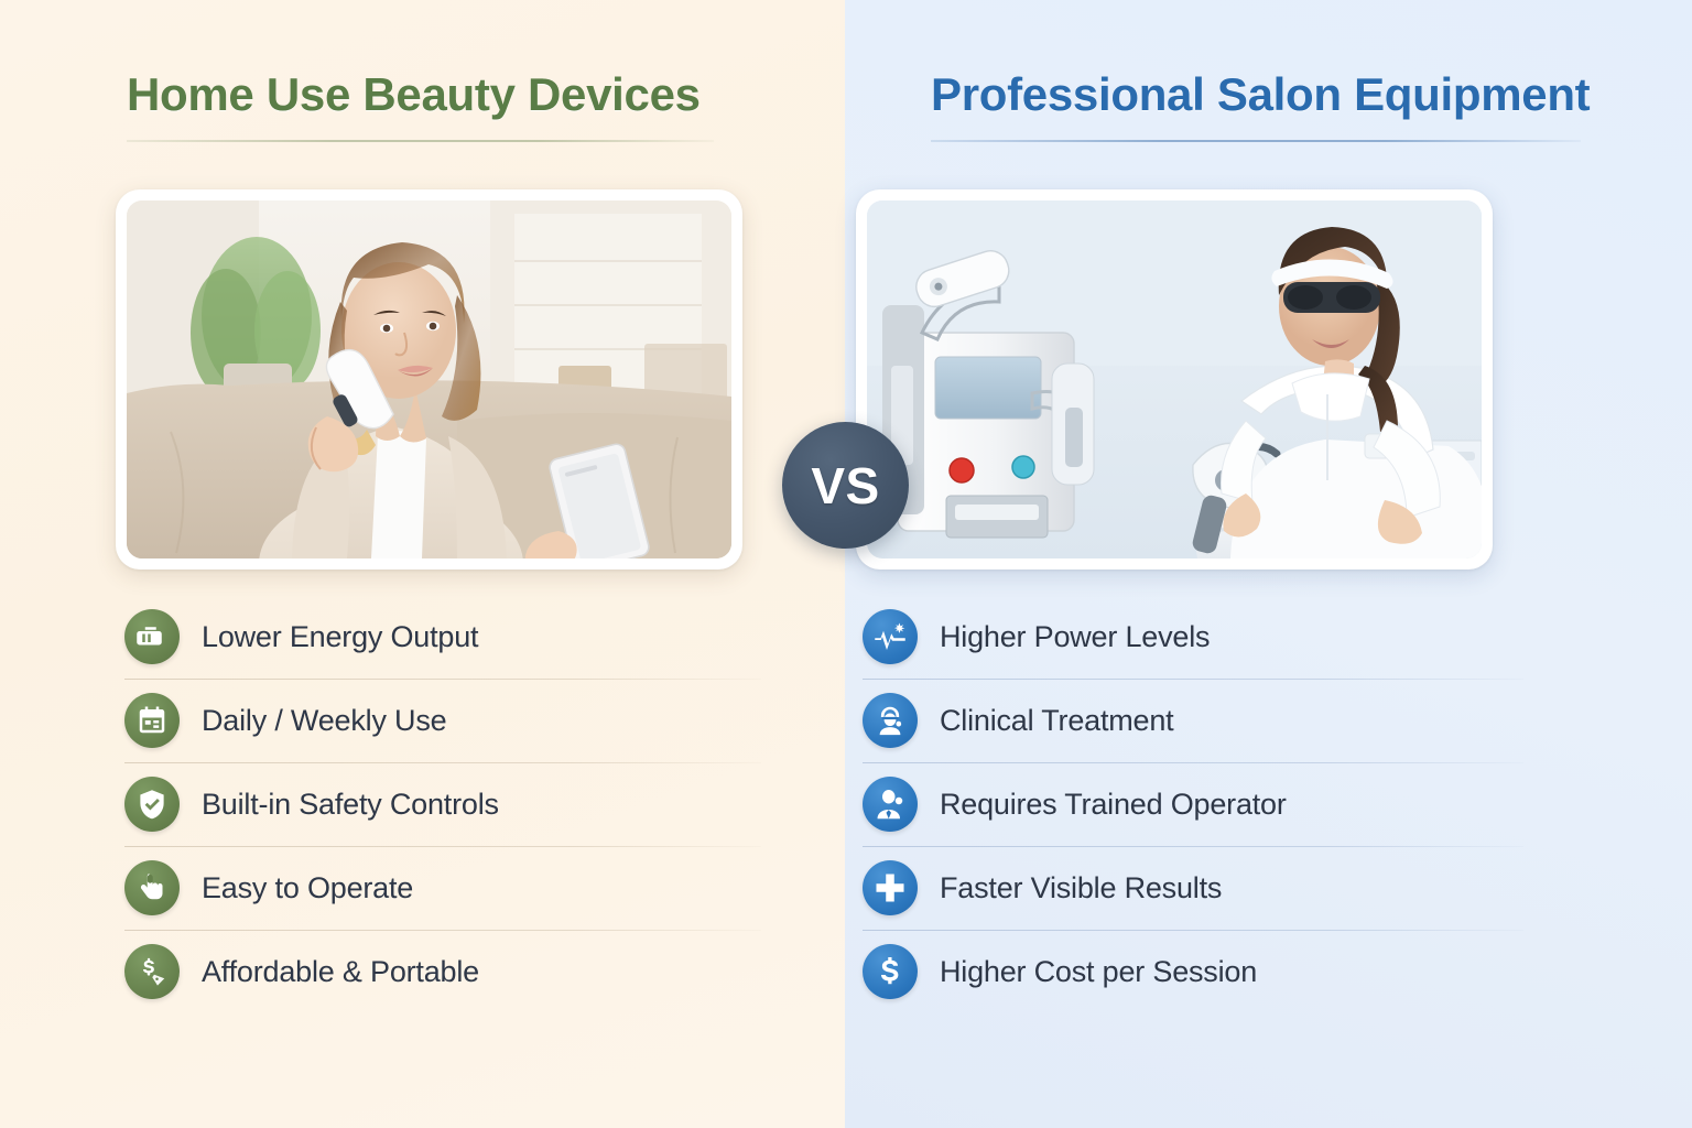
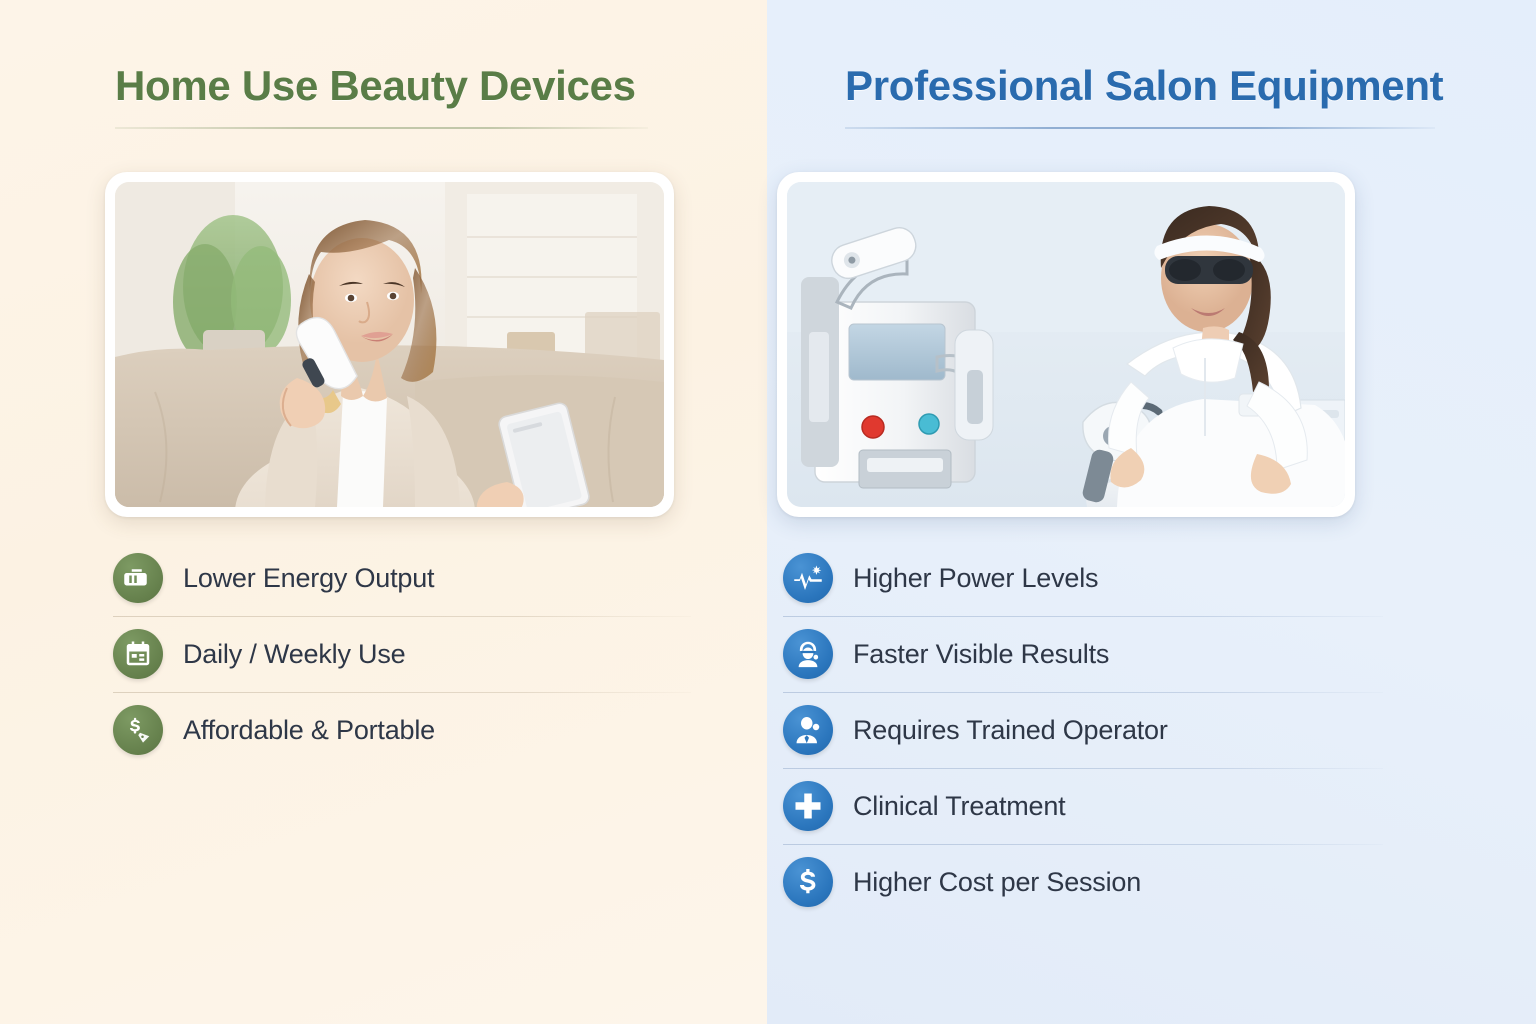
  Home Use Beauty Devices
  Lower Energy Output
  Daily / Weekly Use
- Built-in Safety Controls
- Easy to Operate
  Affordable & Portable
  Professional Salon Equipment
  Higher Power Levels
- Clinical Treatment
+ Faster Visible Results
  Requires Trained Operator
- Faster Visible Results
+ Clinical Treatment
  Higher Cost per Session
- VS
